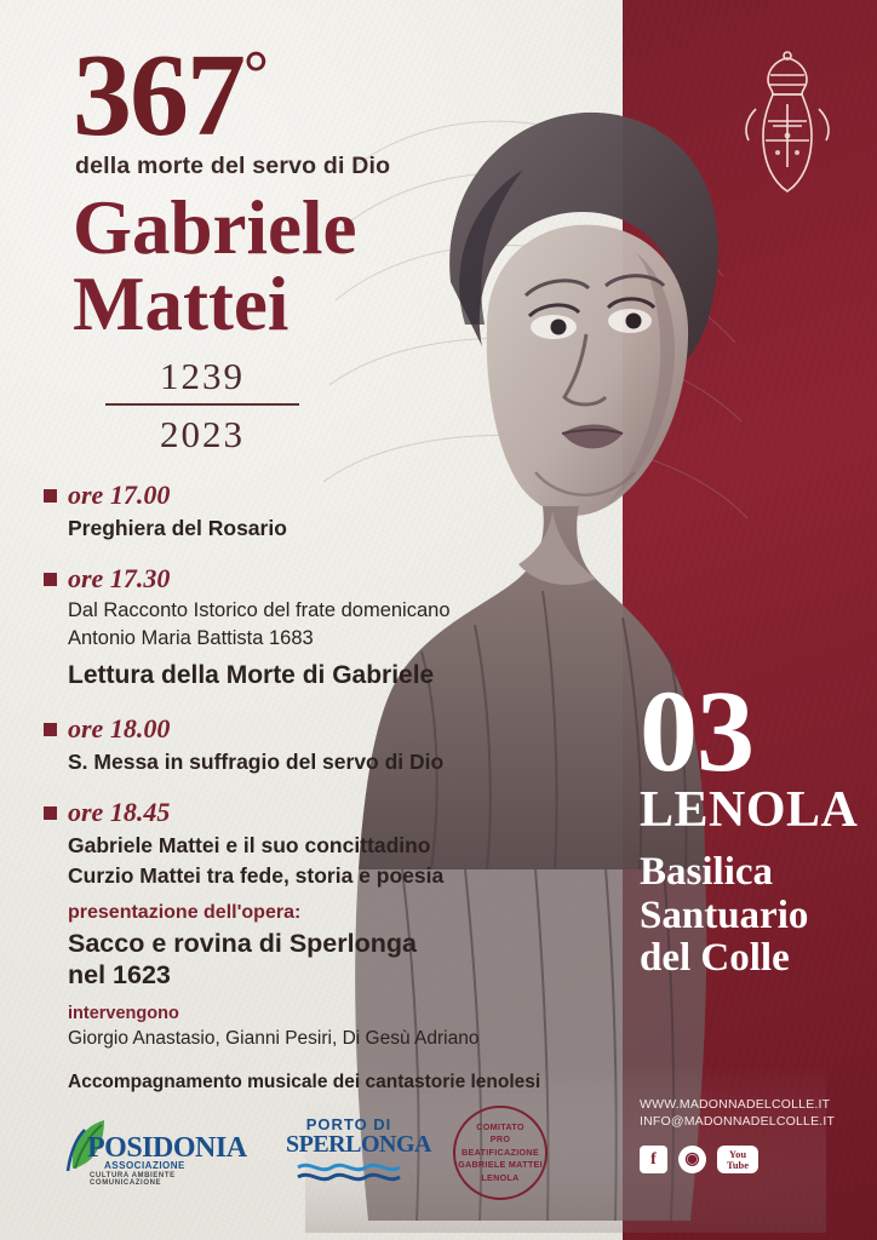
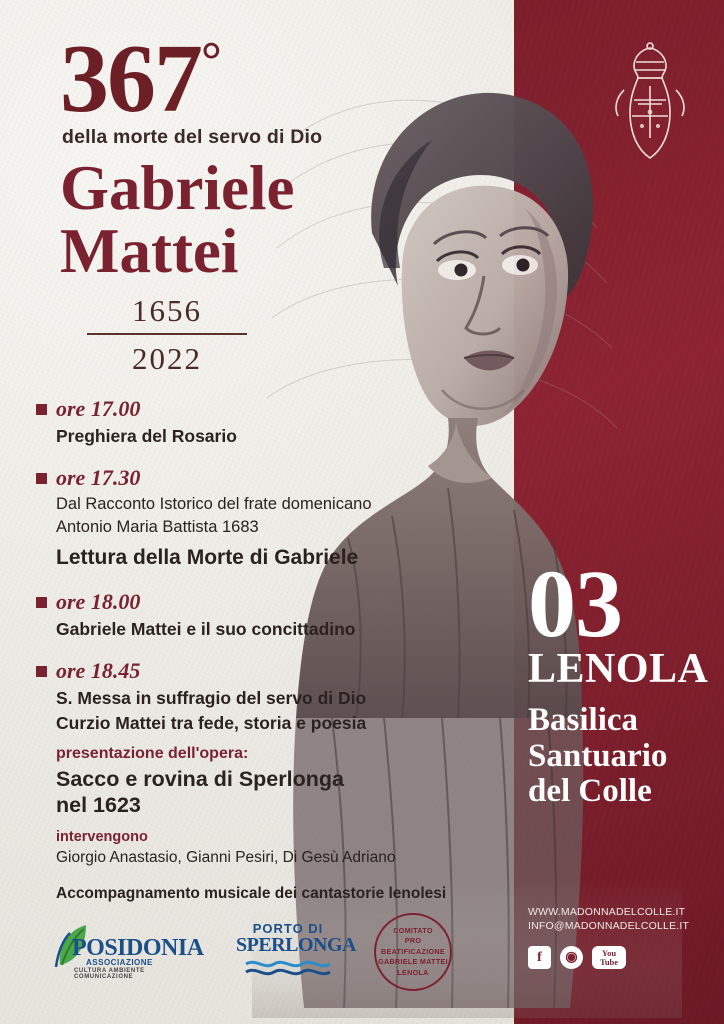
  367°
  della morte del servo di Dio
  Gabriele
  Mattei
- 1239
+ 1656
- 2023
+ 2022
  ore 17.00
  Preghiera del Rosario
  ore 17.30
  Dal Racconto Istorico del frate domenicano
  Antonio Maria Battista 1683
  Lettura della Morte di Gabriele
  ore 18.00
- S. Messa in suffragio del servo di Dio
+ Gabriele Mattei e il suo concittadino
  ore 18.45
- Gabriele Mattei e il suo concittadino
+ S. Messa in suffragio del servo di Dio
  Curzio Mattei tra fede, storia e poesia
  presentazione dell'opera:
  Sacco e rovina di Sperlonga
  nel 1623
  intervengono
  Giorgio Anastasio, Gianni Pesiri, Di Gesù Adriano
  Accompagnamento musicale dei cantastorie lenolesi
  03
  LENOLA
  Basilica
  Santuario
  del Colle
  WWW.MADONNADELCOLLE.IT
  INFO@MADONNADELCOLLE.IT
  f
  ◉
  You
  Tube
  POSIDONIA
  ASSOCIAZIONE
  PORTO DI
  SPERLONGA
  COMITATO
  PRO BEATIFICAZIONE
  GABRIELE MATTEI
  LENOLA
